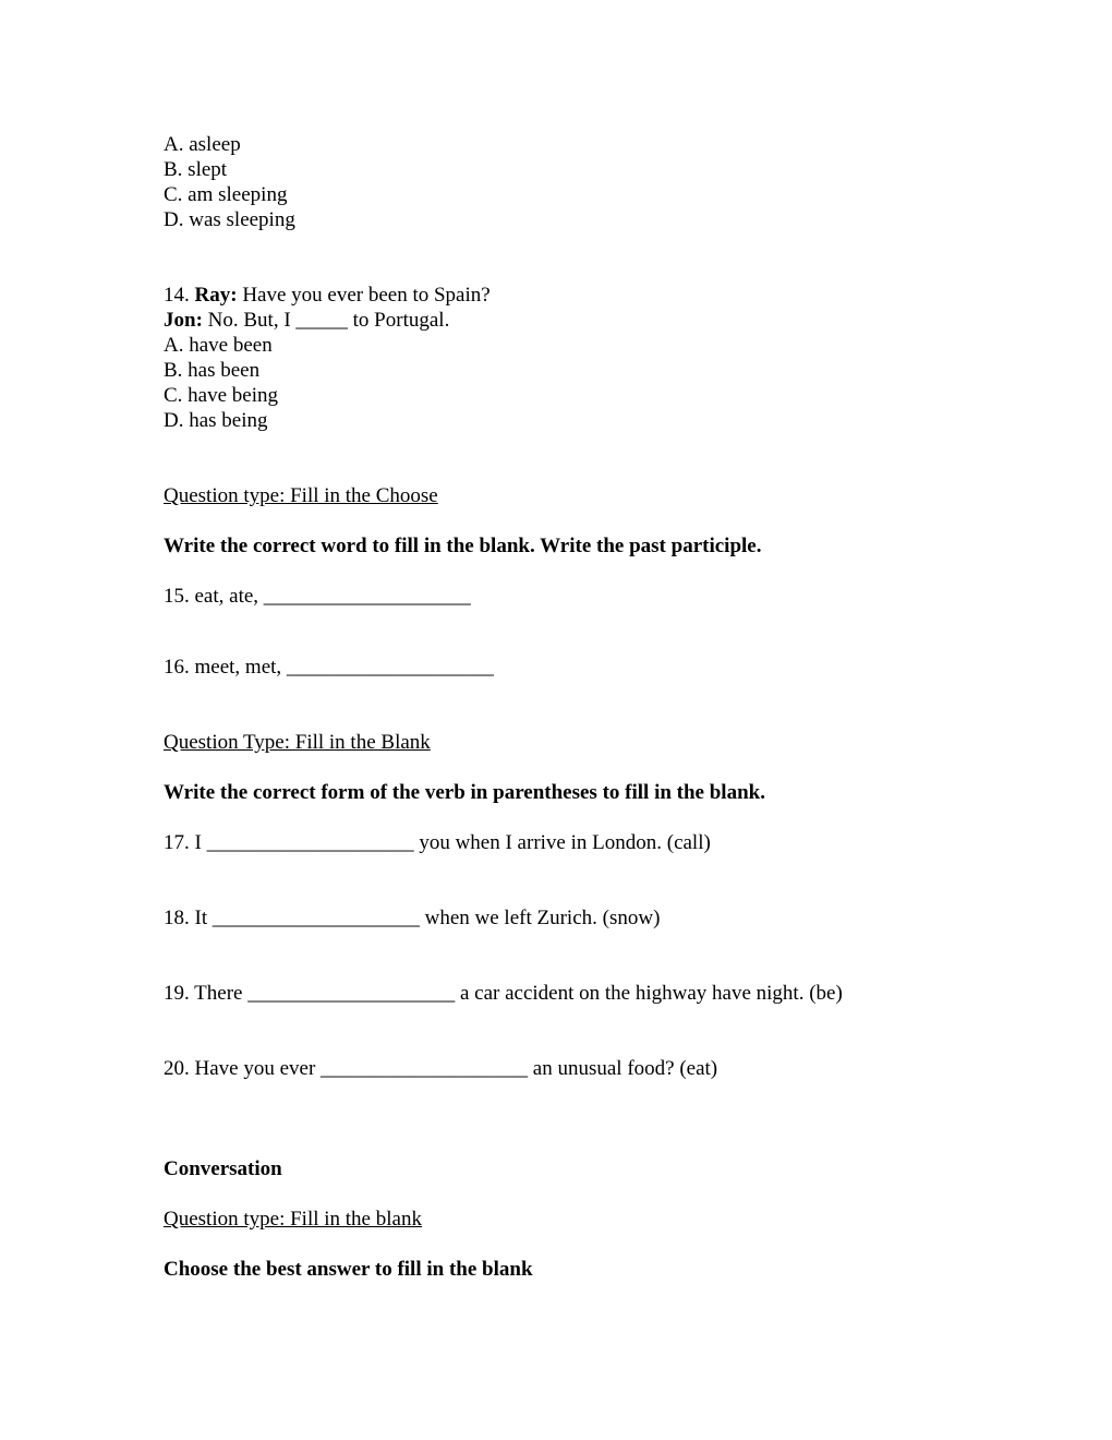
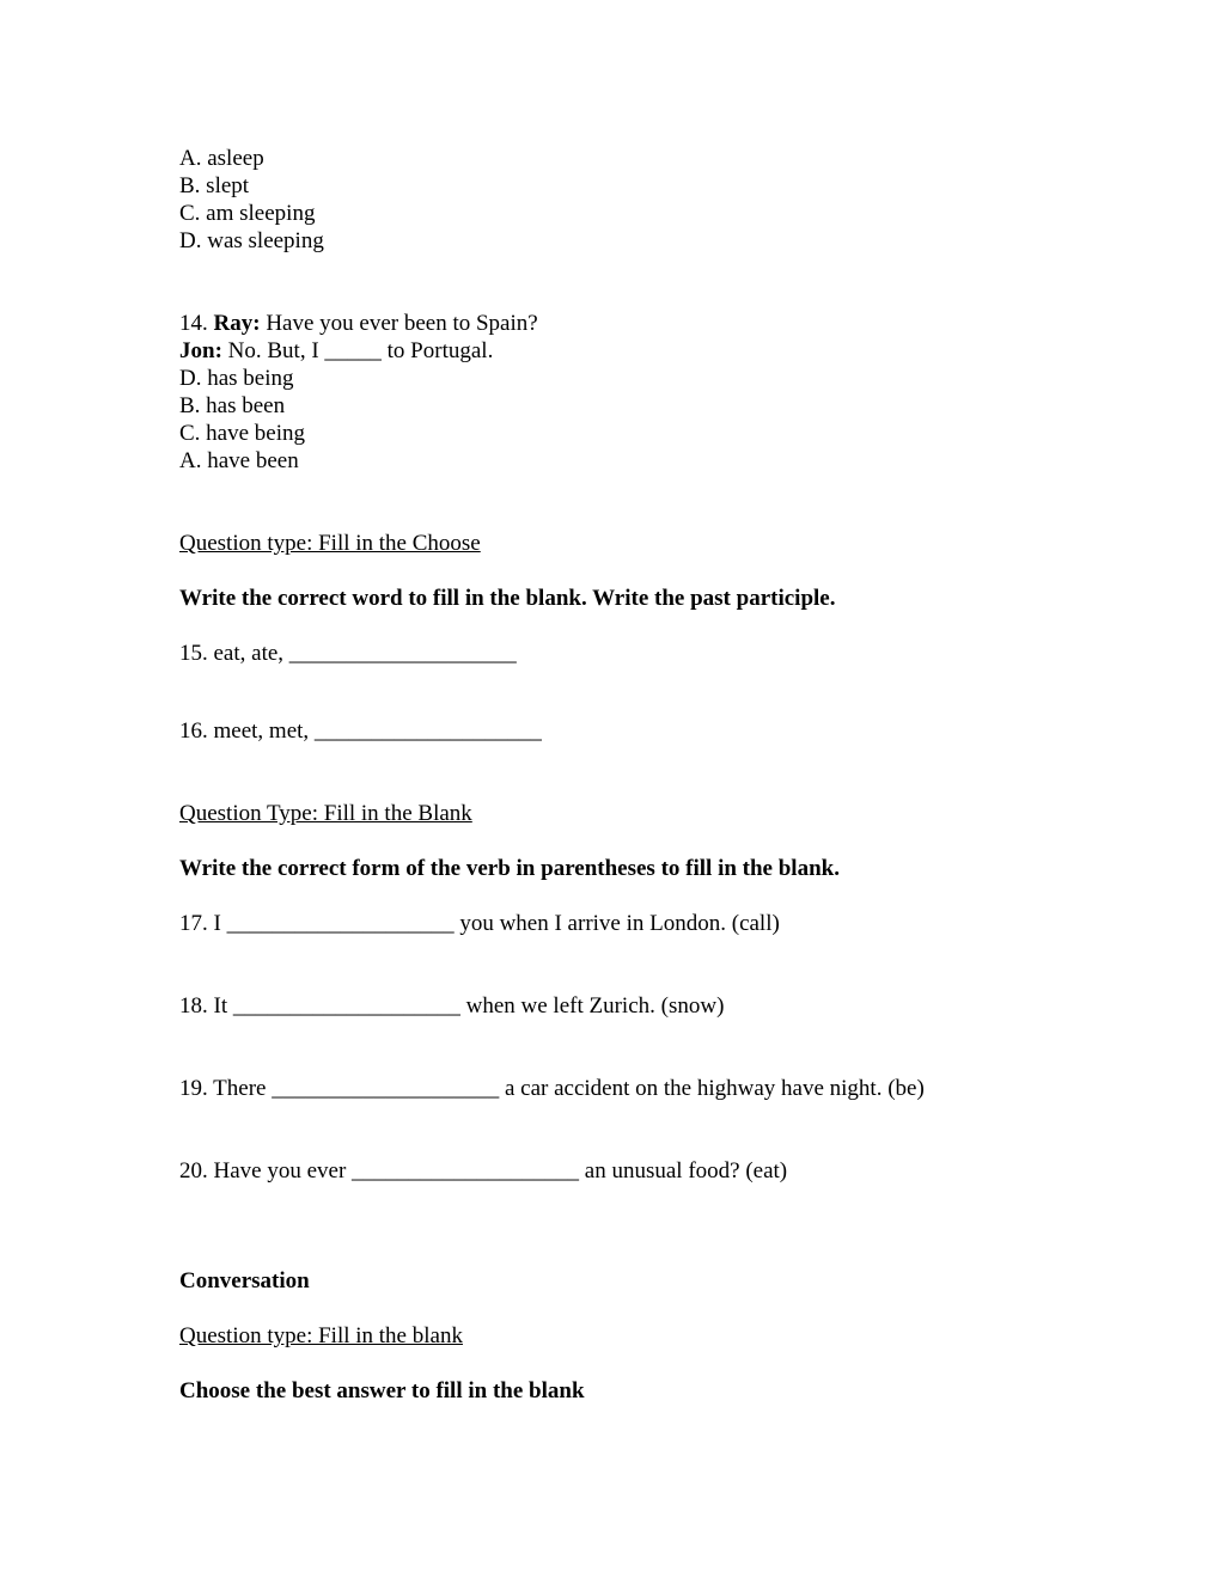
  A. asleep
  B. slept
  C. am sleeping
  D. was sleeping
  14. Ray: Have you ever been to Spain?
  Jon: No. But, I _____ to Portugal.
- A. have been
+ D. has being
  B. has been
  C. have being
- D. has being
+ A. have been
  Question type: Fill in the Choose
  Write the correct word to fill in the blank. Write the past participle.
  15. eat, ate, ____________________
  16. meet, met, ____________________
  Question Type: Fill in the Blank
  Write the correct form of the verb in parentheses to fill in the blank.
  17. I ____________________ you when I arrive in London. (call)
  18. It ____________________ when we left Zurich. (snow)
  19. There ____________________ a car accident on the highway have night. (be)
  20. Have you ever ____________________ an unusual food? (eat)
  Conversation
  Question type: Fill in the blank
  Choose the best answer to fill in the blank
